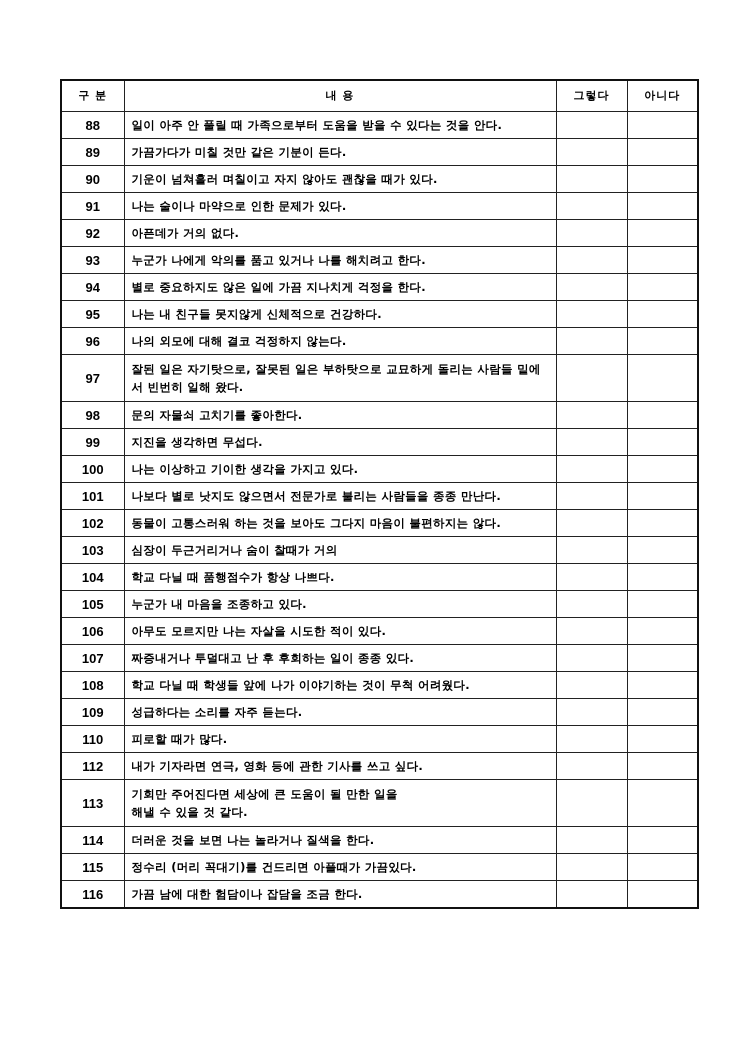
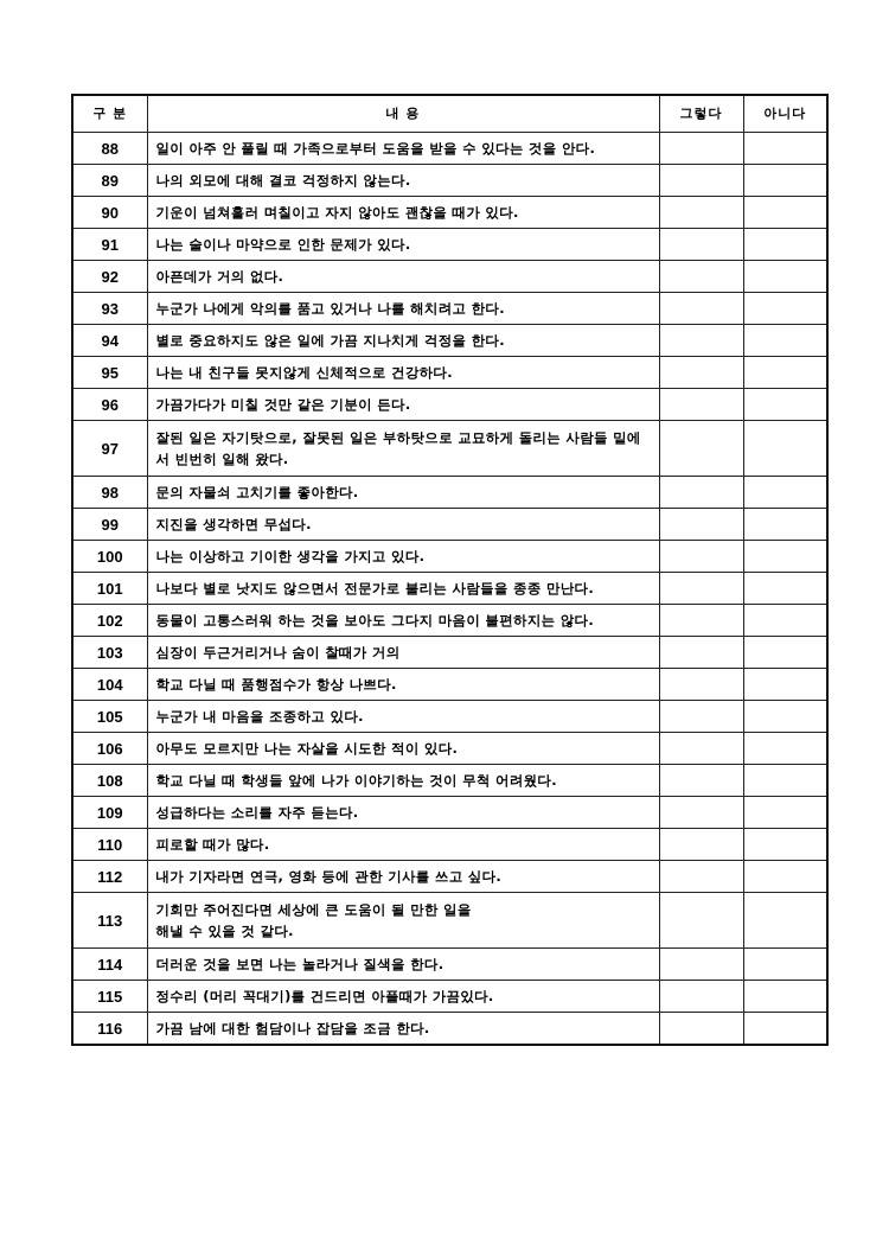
  구 분	내 용	그렇다	아니다
  88	일이 아주 안 풀릴 때 가족으로부터 도움을 받을 수 있다는 것을 안다.
- 89	가끔가다가 미칠 것만 같은 기분이 든다.
+ 89	나의 외모에 대해 결코 걱정하지 않는다.
  90	기운이 넘쳐흘러 며칠이고 자지 않아도 괜찮을 때가 있다.
  91	나는 술이나 마약으로 인한 문제가 있다.
  92	아픈데가 거의 없다.
  93	누군가 나에게 악의를 품고 있거나 나를 해치려고 한다.
  94	별로 중요하지도 않은 일에 가끔 지나치게 걱정을 한다.
  95	나는 내 친구들 못지않게 신체적으로 건강하다.
- 96	나의 외모에 대해 결코 걱정하지 않는다.
+ 96	가끔가다가 미칠 것만 같은 기분이 든다.
  97	잘된 일은 자기탓으로, 잘못된 일은 부하탓으로 교묘하게 돌리는 사람들 밑에서 빈번히 일해 왔다.
  98	문의 자물쇠 고치기를 좋아한다.
  99	지진을 생각하면 무섭다.
  100	나는 이상하고 기이한 생각을 가지고 있다.
  101	나보다 별로 낫지도 않으면서 전문가로 불리는 사람들을 종종 만난다.
  102	동물이 고통스러워 하는 것을 보아도 그다지 마음이 불편하지는 않다.
  103	심장이 두근거리거나 숨이 찰때가 거의
  104	학교 다닐 때 품행점수가 항상 나쁘다.
  105	누군가 내 마음을 조종하고 있다.
  106	아무도 모르지만 나는 자살을 시도한 적이 있다.
- 107	짜증내거나 투덜대고 난 후 후회하는 일이 종종 있다.
  108	학교 다닐 때 학생들 앞에 나가 이야기하는 것이 무척 어려웠다.
  109	성급하다는 소리를 자주 듣는다.
  110	피로할 때가 많다.
  112	내가 기자라면 연극, 영화 등에 관한 기사를 쓰고 싶다.
  113	기회만 주어진다면 세상에 큰 도움이 될 만한 일을해낼 수 있을 것 같다.
  114	더러운 것을 보면 나는 놀라거나 질색을 한다.
  115	정수리 (머리 꼭대기)를 건드리면 아플때가 가끔있다.
  116	가끔 남에 대한 험담이나 잡담을 조금 한다.
